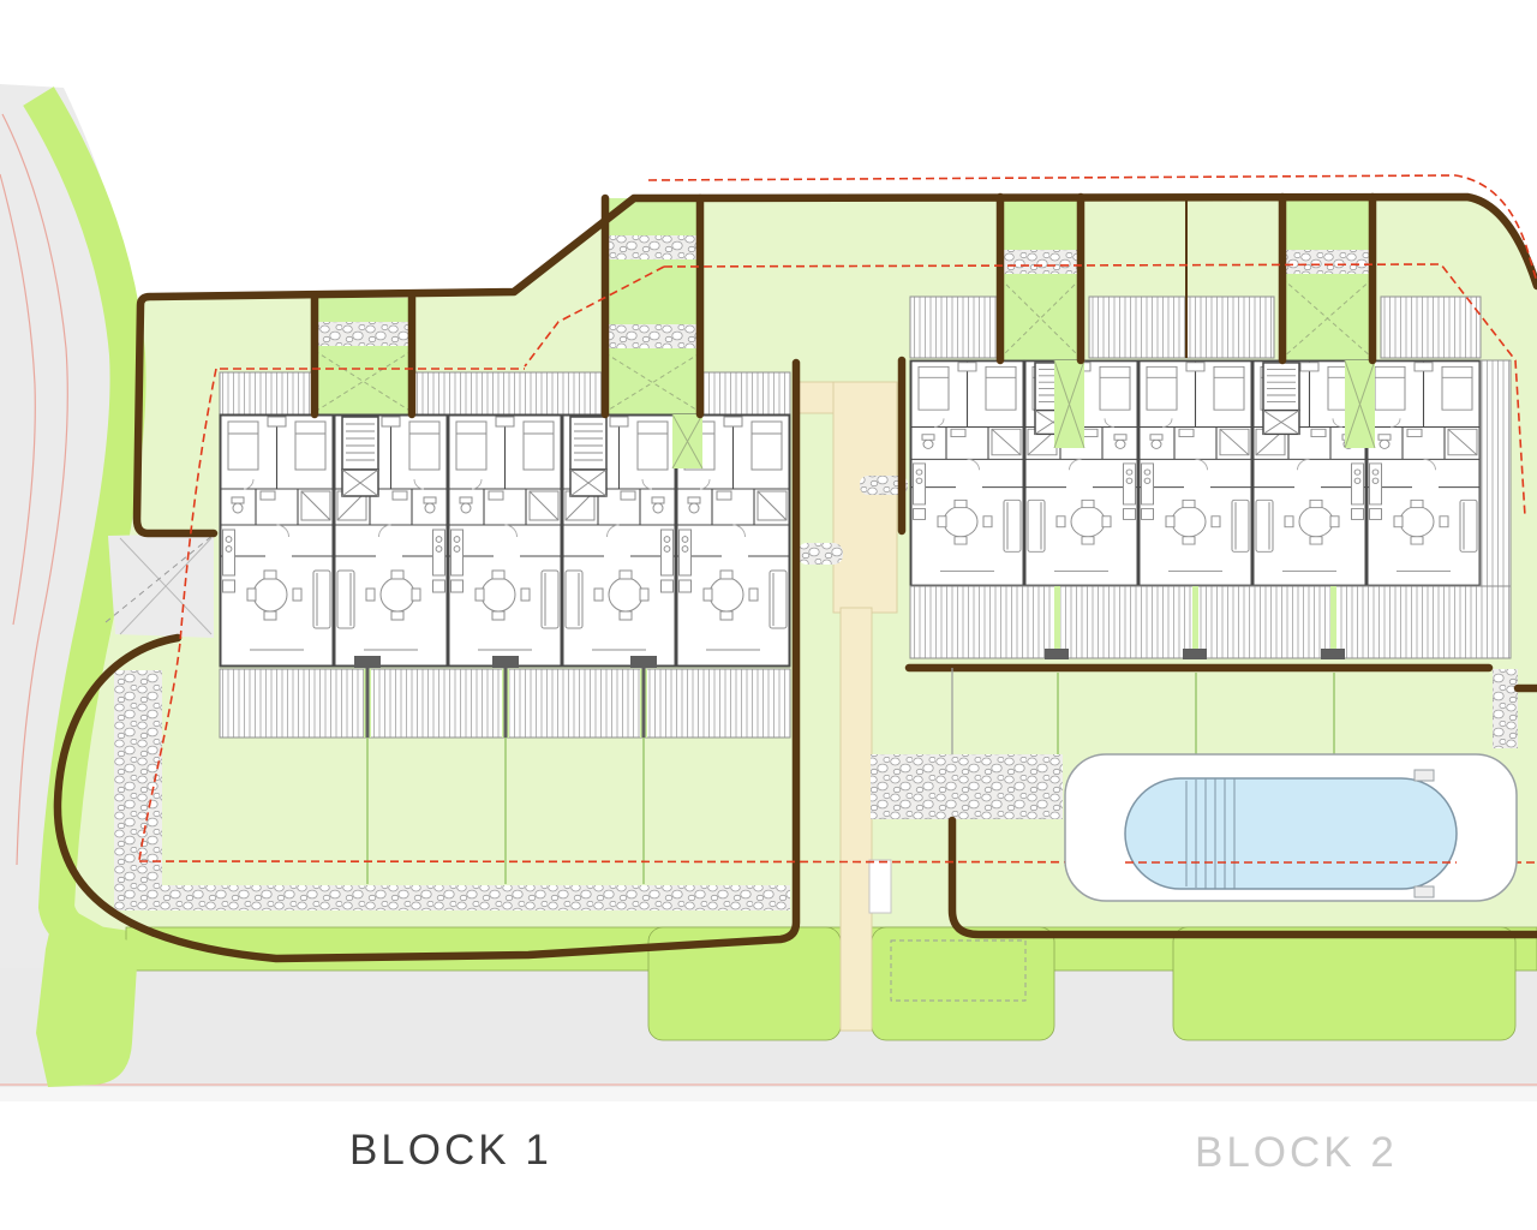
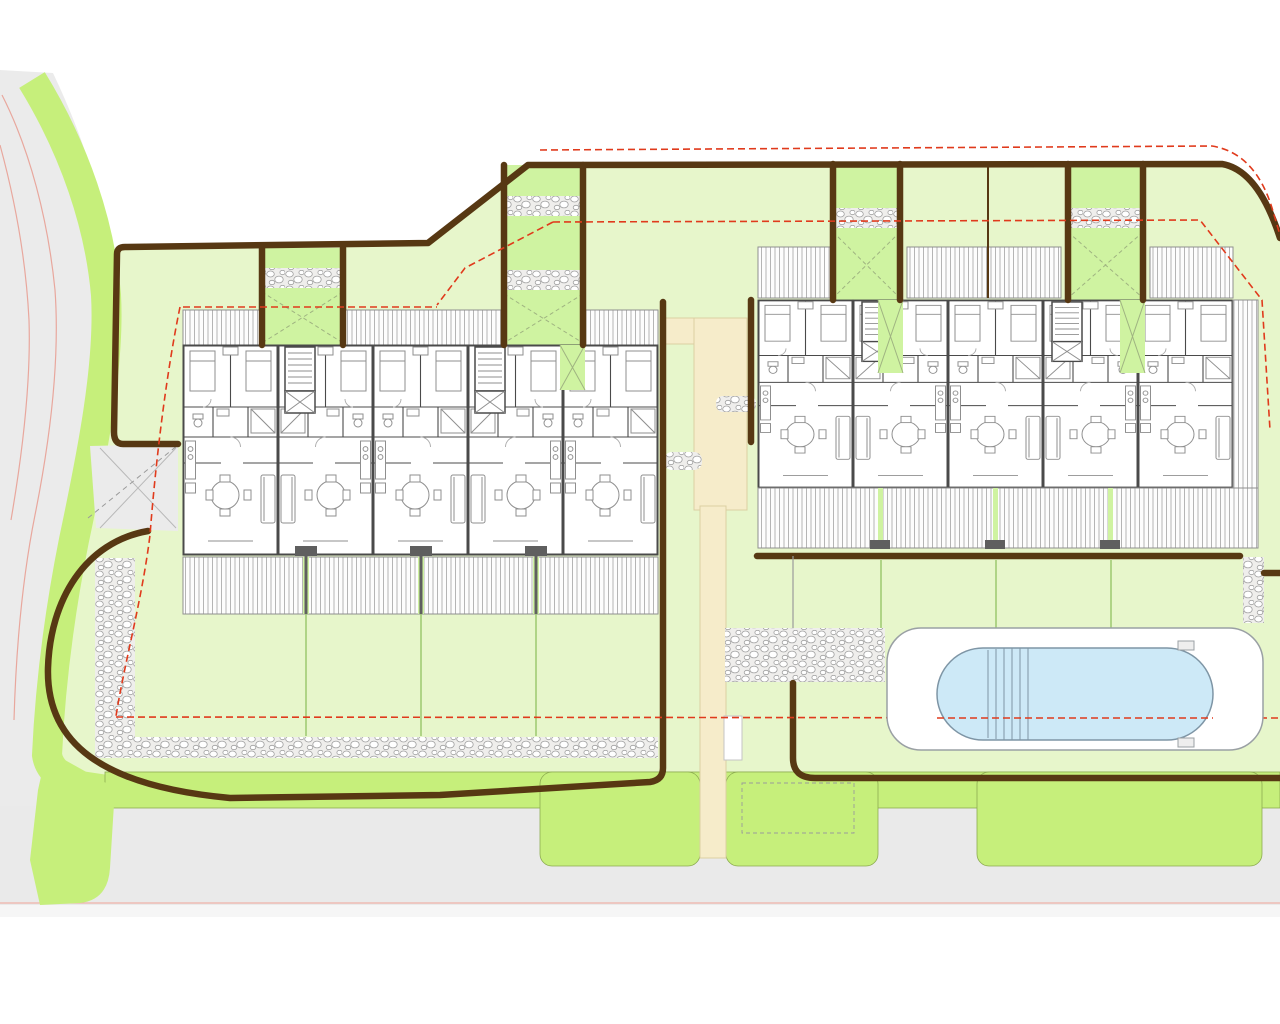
- BLOCK 1
- BLOCK 2
